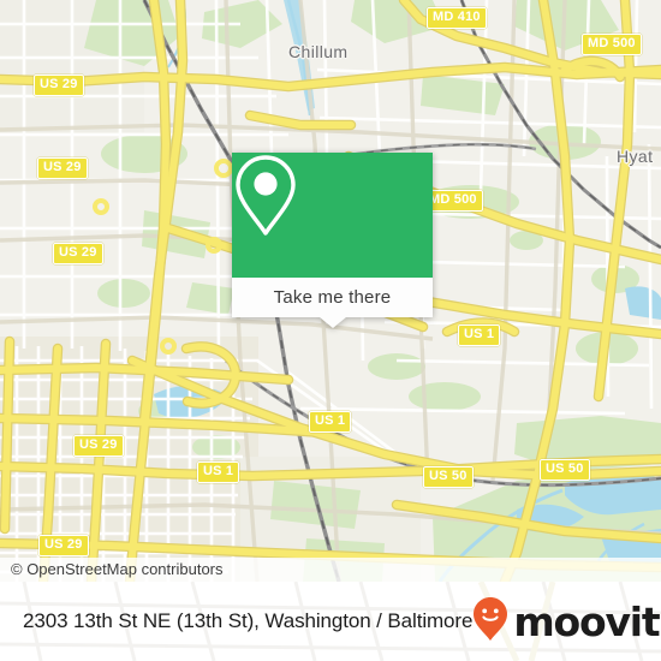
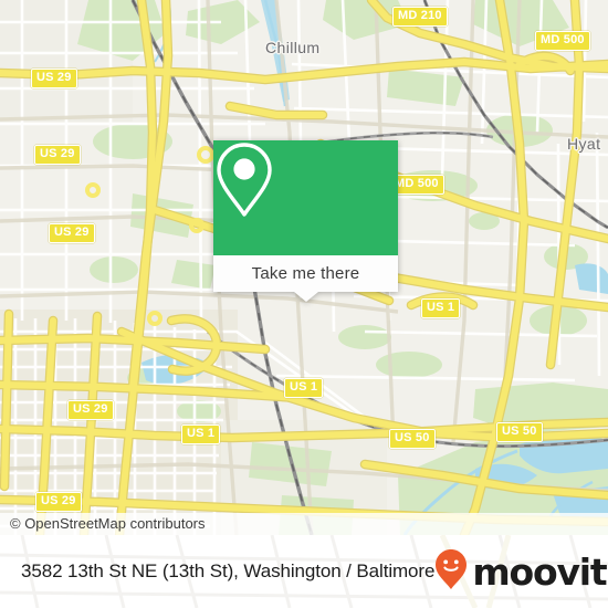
  Chillum
  Hyat
- MD 410
+ MD 210
  MD 500
  US 29
  US 29
  MD 500
  US 29
  US 1
  US 1
  US 29
  US 1
  US 50
  US 50
  US 29
  Take me there
  © OpenStreetMap contributors
- 2303 13th St NE (13th St), Washington / Baltimore
+ 3582 13th St NE (13th St), Washington / Baltimore
  moovit
